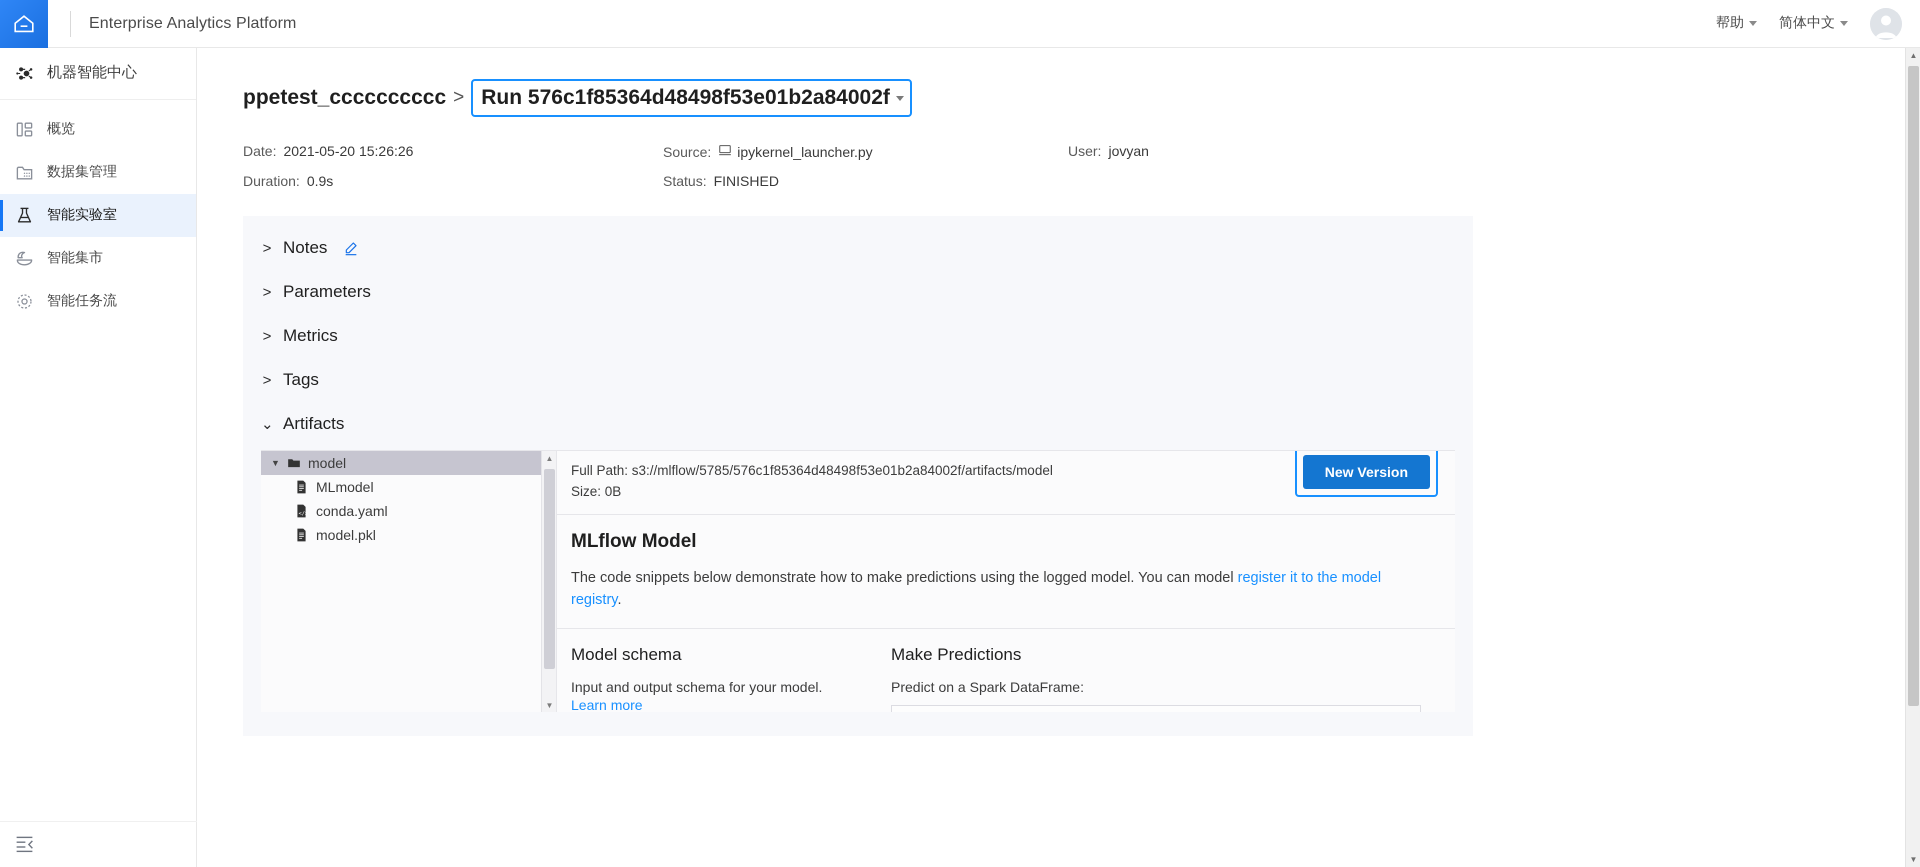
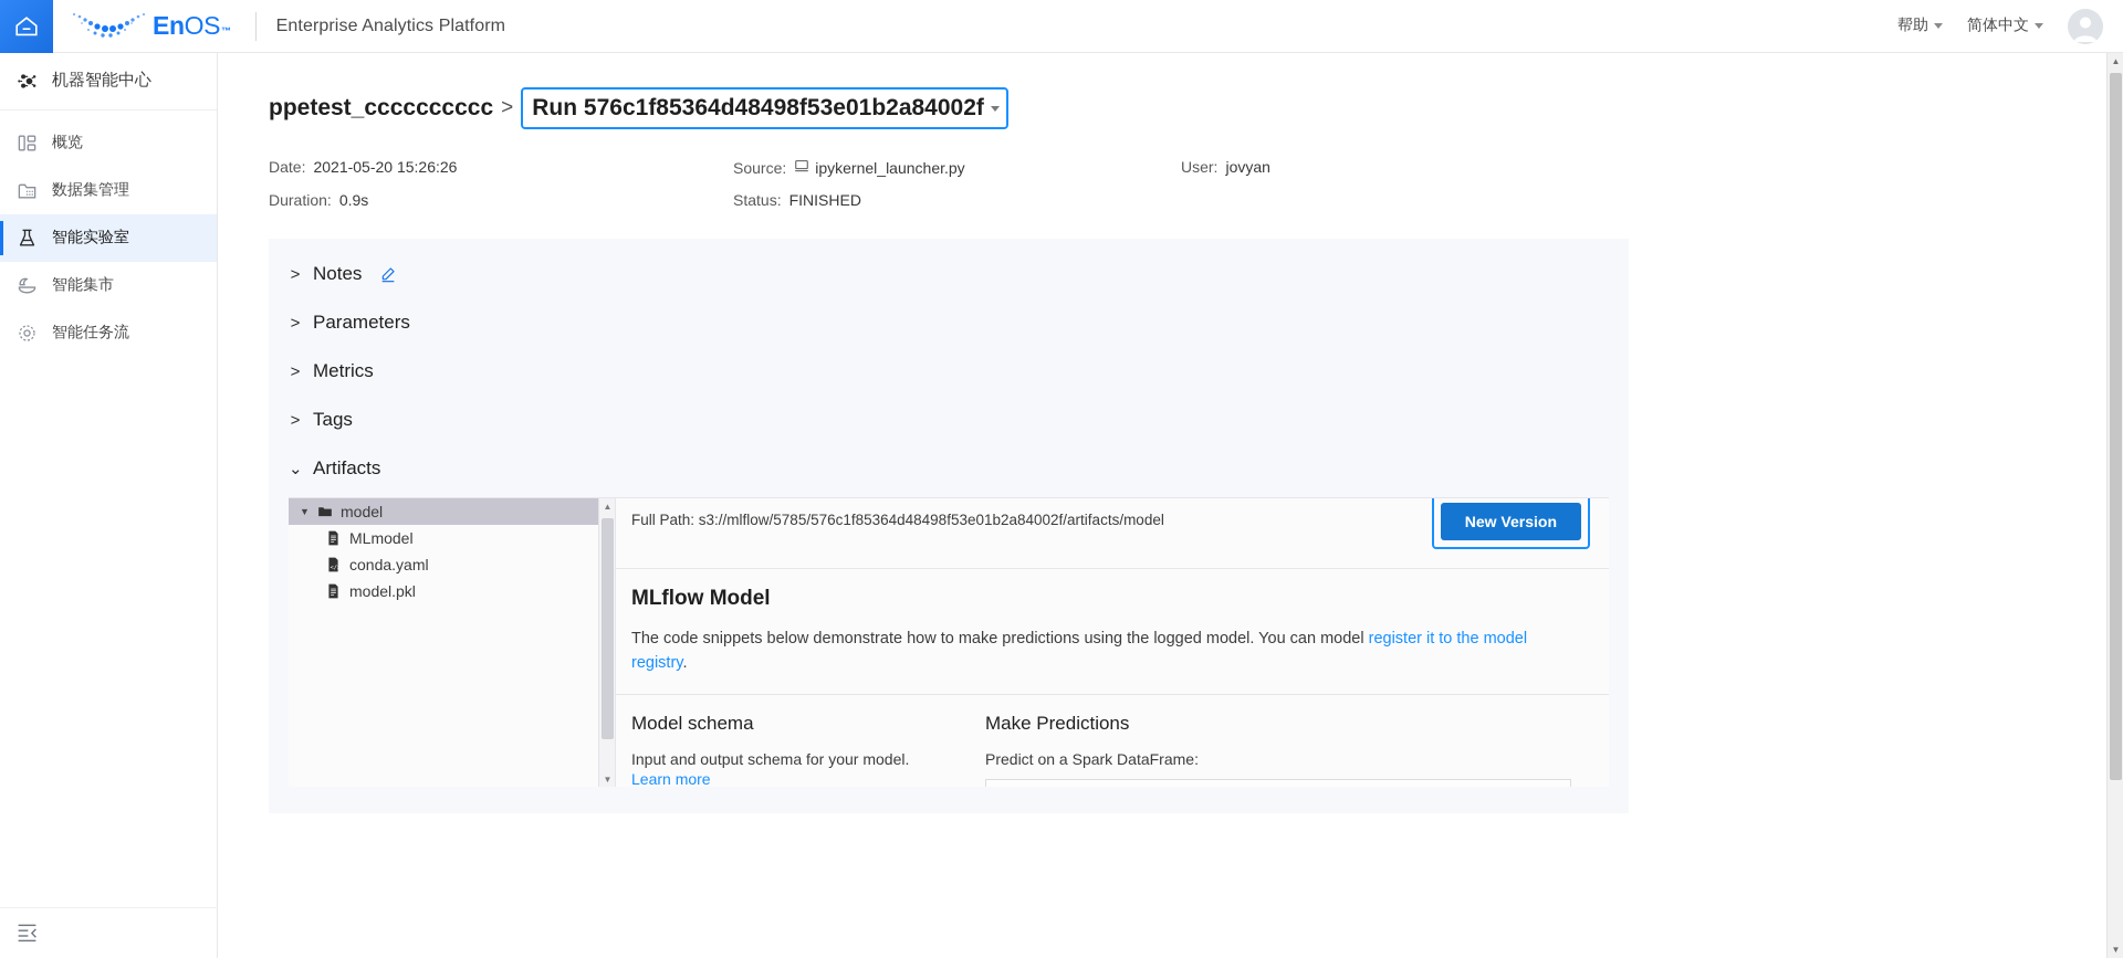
+ En
+ OS
+ ™
  Enterprise Analytics Platform
  帮助
  简体中文
  机器智能中心
  概览
  数据集管理
  智能实验室
  智能集市
  智能任务流
  ppetest_cccccccccc
  >
  Run 576c1f85364d48498f53e01b2a84002f
  Date:
  2021-05-20 15:26:26
  Source:
  ipykernel_launcher.py
  User:
  jovyan
  Duration:
  0.9s
  Status:
  FINISHED
  >
  Notes
  >
  Parameters
  >
  Metrics
  >
  Tags
  ⌄
  Artifacts
  ▼
  model
  MLmodel
  conda.yaml
  model.pkl
  ▲
  ▼
  Full Path: s3://mlflow/5785/576c1f85364d48498f53e01b2a84002f/artifacts/model
- Size: 0B
  New Version
  MLflow Model
  The code snippets below demonstrate how to make predictions using the logged model. You can model register it to the model registry.
  Model schema
  Input and output schema for your model.
  Learn more
  Make Predictions
  Predict on a Spark DataFrame:
  ▲
  ▼
